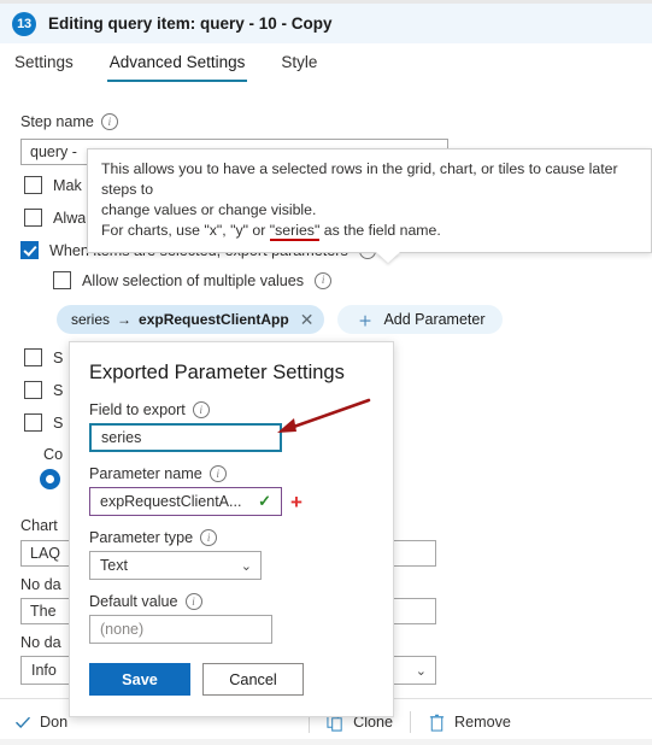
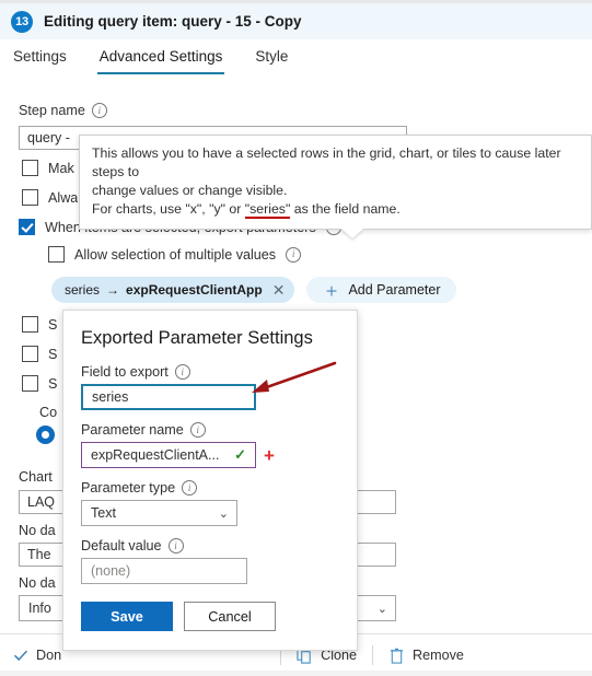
  13
- Editing query item: query - 10 - Copy
+ Editing query item: query - 15 - Copy
  Settings
  Advanced Settings
  Style
  Step name
  i
  query -
  Mak
  Alwa
  Allow selection of multiple values
  i
  series
  →
  expRequestClientApp
  ✕
  ＋
  Add Parameter
  S
  S
  S
  Co
  Chart
  LAQ
  No da
  The
  No da
  Info
  ⌄
  Don
  Clone
  Remove
  This allows you to have a selected rows in the grid, chart, or tiles to cause later steps to
  change values or change visible.
  For charts, use "x", "y" or "series" as the field name.
  Exported Parameter Settings
  Field to export
  i
  series
  Parameter name
  i
  expRequestClientA...
  ✓
  +
  Parameter type
  i
  Text
  ⌄
  Default value
  i
  (none)
  Save
  Cancel
